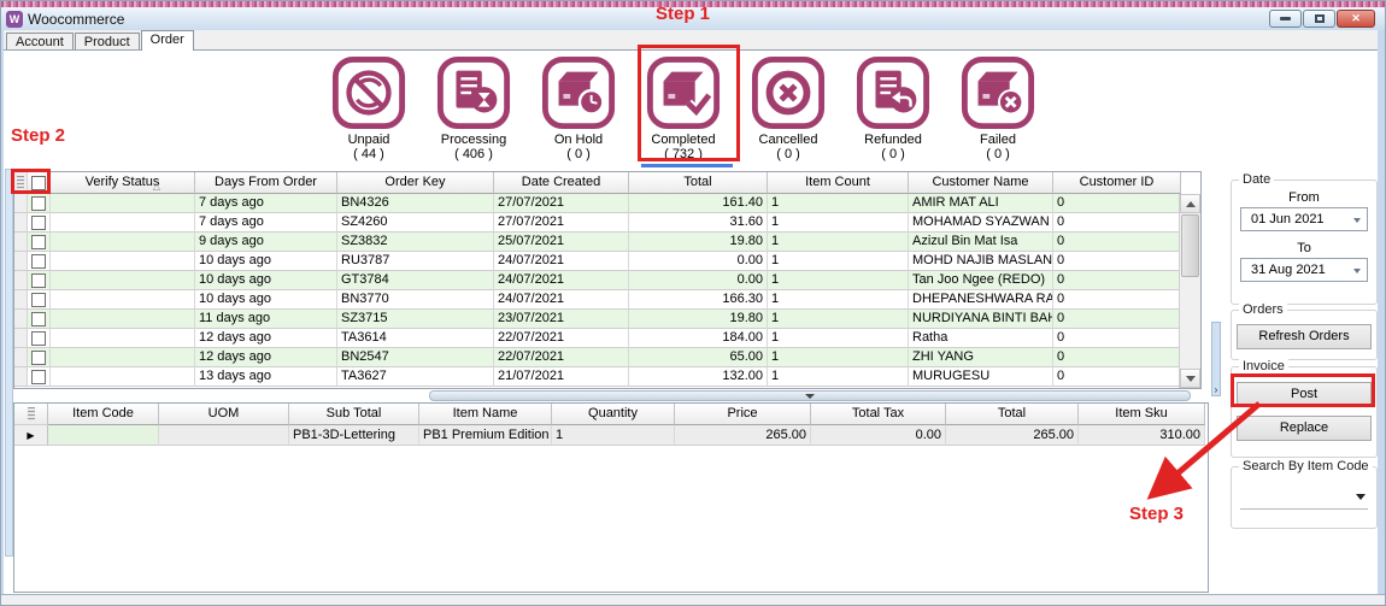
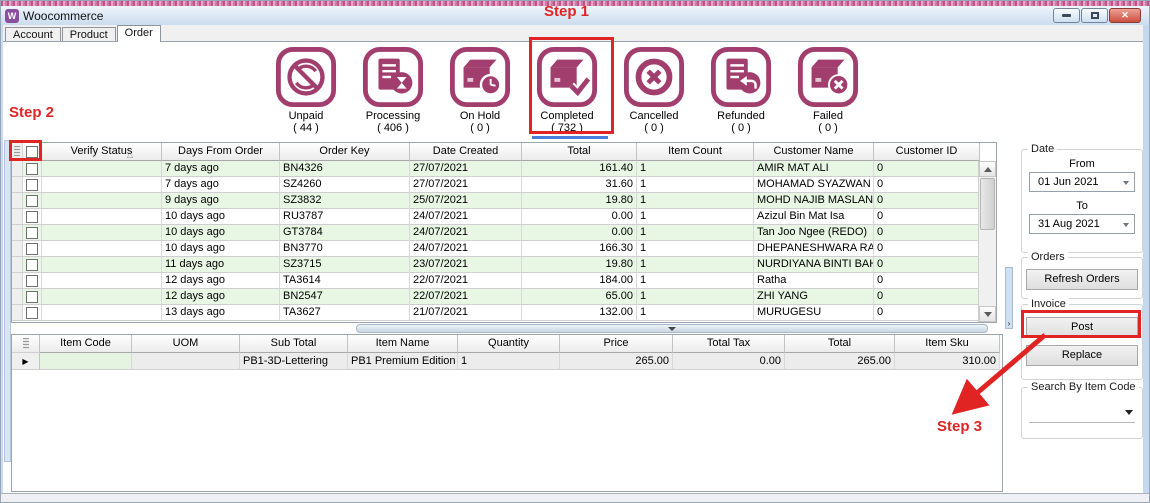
  W
  Woocommerce
  ✕
  Account
  Product
  Order
  Unpaid
  ( 44 )
  Processing
  ( 406 )
  On Hold
  ( 0 )
  Completed
  ( 732 )
  Cancelled
  ( 0 )
  Refunded
  ( 0 )
  Failed
  ( 0 )
  Verify Status
  △
  Days From Order
  Order Key
  Date Created
  Total
  Item Count
  Customer Name
  Customer ID
  7 days ago
  BN4326
  27/07/2021
  161.40
  1
  AMIR MAT ALI
  0
  7 days ago
  SZ4260
  27/07/2021
  31.60
  1
  MOHAMAD SYAZWAN
  0
  9 days ago
  SZ3832
  25/07/2021
  19.80
  1
- Azizul Bin Mat Isa
+ MOHD NAJIB MASLAN
  0
  10 days ago
  RU3787
  24/07/2021
  0.00
  1
- MOHD NAJIB MASLAN
+ Azizul Bin Mat Isa
  0
  10 days ago
  GT3784
  24/07/2021
  0.00
  1
  Tan Joo Ngee (REDO)
  0
  10 days ago
  BN3770
  24/07/2021
  166.30
  1
  DHEPANESHWARA RA
  0
  11 days ago
  SZ3715
  23/07/2021
  19.80
  1
  NURDIYANA BINTI BA
  0
  12 days ago
  TA3614
  22/07/2021
  184.00
  1
  Ratha
  0
  12 days ago
  BN2547
  22/07/2021
  65.00
  1
  ZHI YANG
  0
  13 days ago
  TA3627
  21/07/2021
  132.00
  1
  MURUGESU
  0
  ›
  Item Code
  UOM
  Sub Total
  Item Name
  Quantity
  Price
  Total Tax
  Total
  Item Sku
  ▶
  PB1-3D-Lettering
  PB1 Premium Edition
  1
  265.00
  0.00
  265.00
  310.00
  Date
  From
  01 Jun 2021
  To
  31 Aug 2021
  Orders
  Refresh Orders
  Invoice
  Post
  Replace
  Search By Item Code
  Step 1
  Step 2
  Step 3
